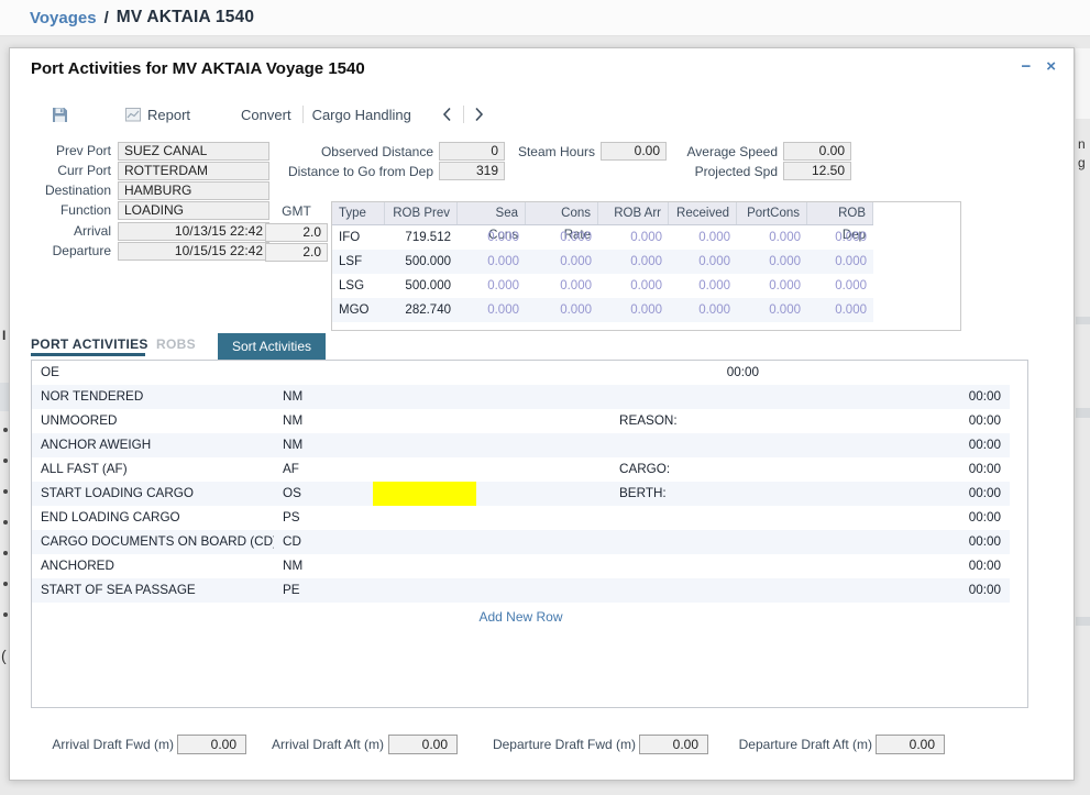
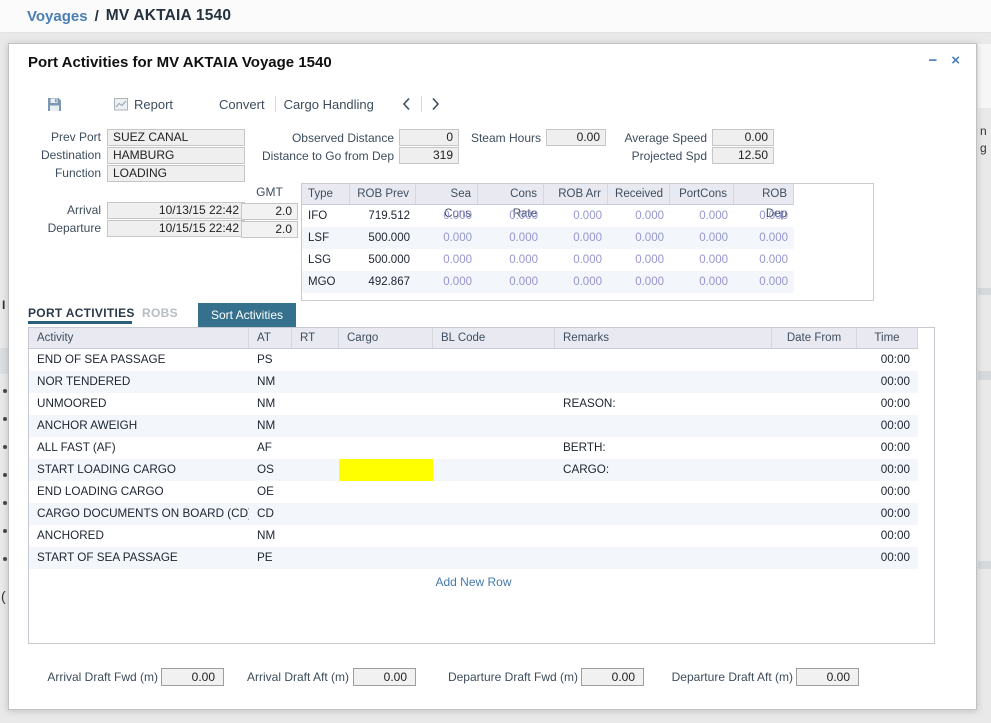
  Voyages
  /
  MV AKTAIA 1540
  I
  (
  n
  g
  Port Activities for MV AKTAIA Voyage 1540
  −
  ×
  Report
  Convert
  Cargo Handling
  Prev Port
  SUEZ CANAL
- Curr Port
- ROTTERDAM
  Destination
  HAMBURG
  Function
  LOADING
  Arrival
  10/13/15 22:42
  Departure
  10/15/15 22:42
  GMT
  2.0
  2.0
  Observed Distance
  0
  Distance to Go from Dep
  319
  Steam Hours
  0.00
  Average Speed
  0.00
  Projected Spd
  12.50
  Type
  ROB Prev
  Sea Cons
  Cons Rate
  ROB Arr
  Received
  PortCons
  ROB Dep
  IFO
  719.512
  0.000
  0.000
  0.000
  0.000
  0.000
  0.000
  LSF
  500.000
  0.000
  0.000
  0.000
  0.000
  0.000
  0.000
  LSG
  500.000
  0.000
  0.000
  0.000
  0.000
  0.000
  0.000
  MGO
- 282.740
+ 492.867
  0.000
  0.000
  0.000
  0.000
  0.000
  0.000
  PORT ACTIVITIES
  ROBS
  Sort Activities
+ Activity
+ AT
+ RT
+ Cargo
+ BL Code
+ Remarks
+ Date From
+ Time
+ END OF SEA PASSAGE
- OE
+ PS
  00:00
  NOR TENDERED
  NM
  00:00
  UNMOORED
  NM
  REASON:
  00:00
  ANCHOR AWEIGH
  NM
  00:00
  ALL FAST (AF)
  AF
- CARGO:
+ BERTH:
  00:00
  START LOADING CARGO
  OS
- BERTH:
+ CARGO:
  00:00
  END LOADING CARGO
- PS
+ OE
  00:00
  CARGO DOCUMENTS ON BOARD (CD
  CD
  00:00
  ANCHORED
  NM
  00:00
  START OF SEA PASSAGE
  PE
  00:00
  Add New Row
  Arrival Draft Fwd (m)
  0.00
  Arrival Draft Aft (m)
  0.00
  Departure Draft Fwd (m)
  0.00
  Departure Draft Aft (m)
  0.00
